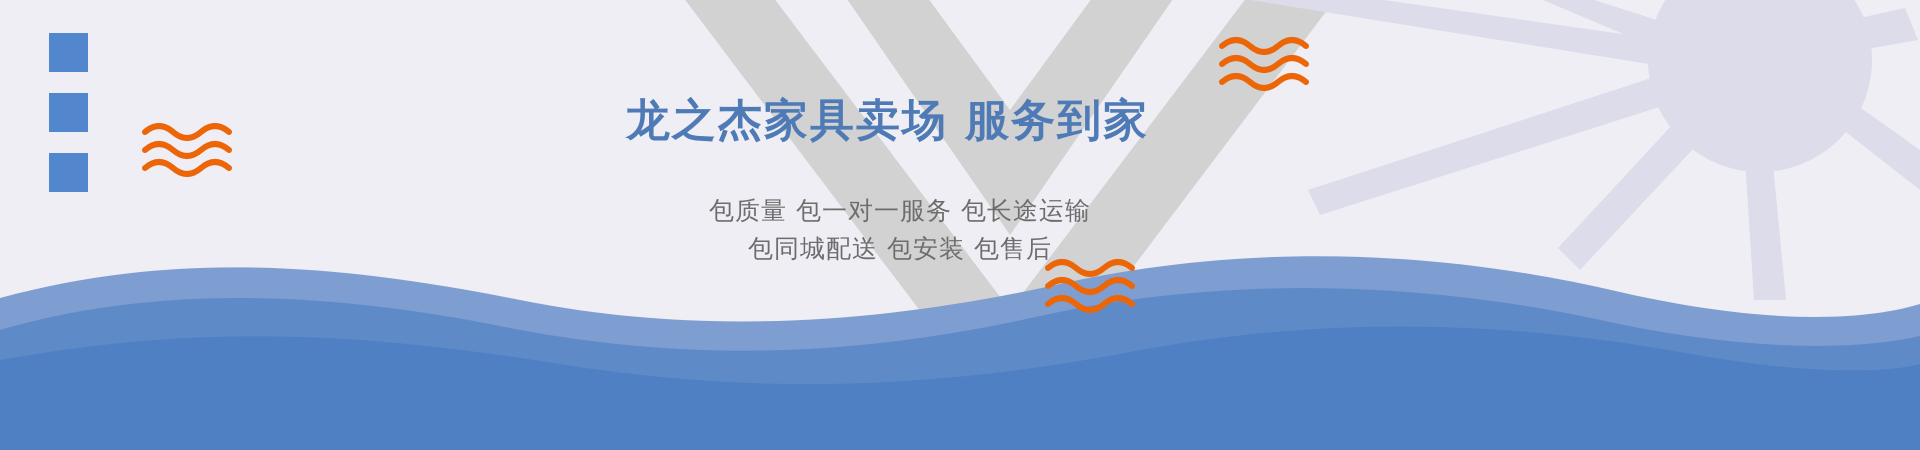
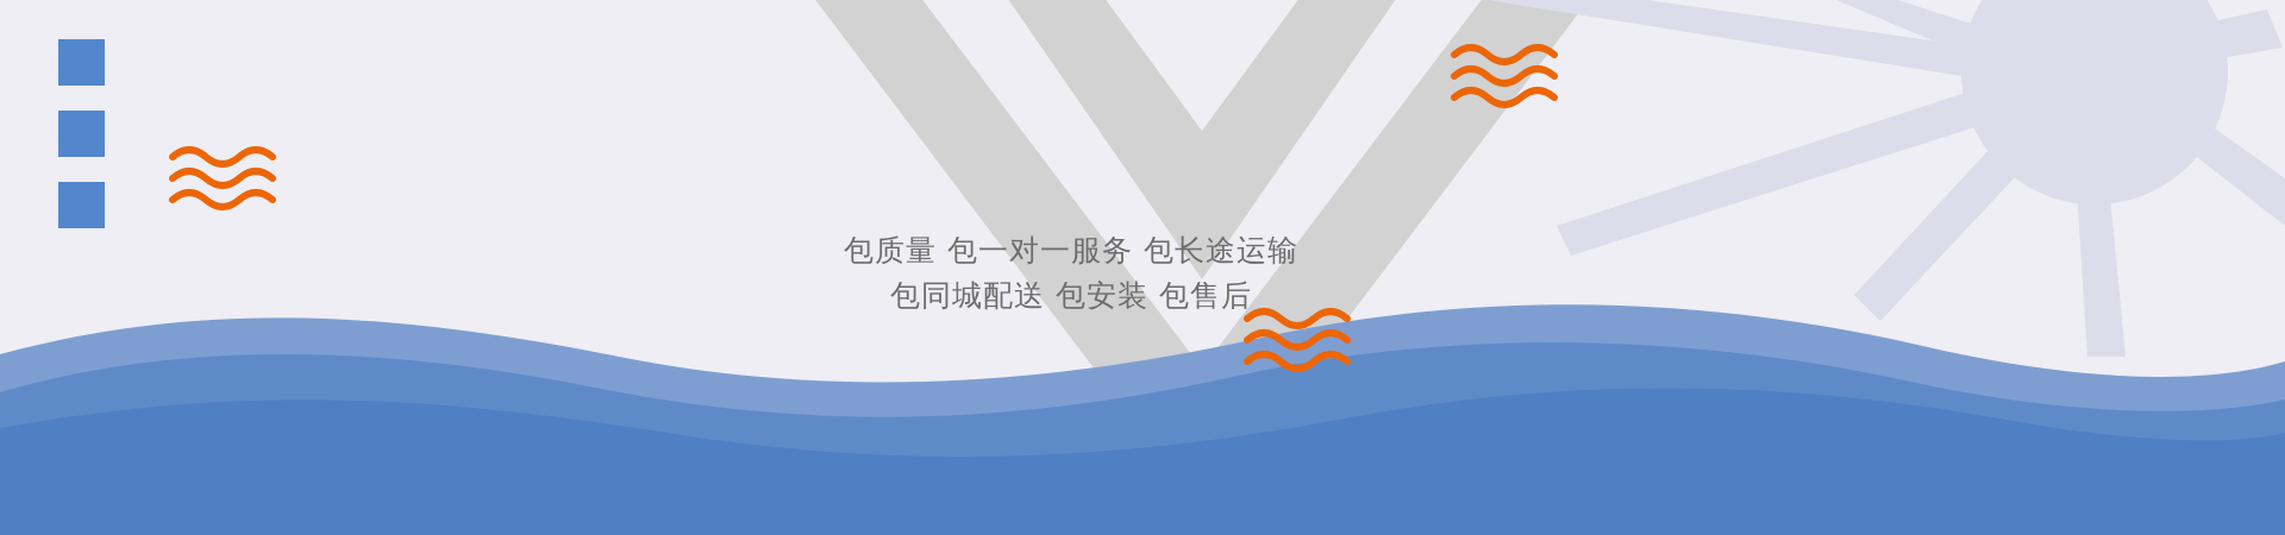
- 龙之杰家具卖场 服务到家
  包质量 包一对一服务 包长途运输
  包同城配送 包安装 包售后
